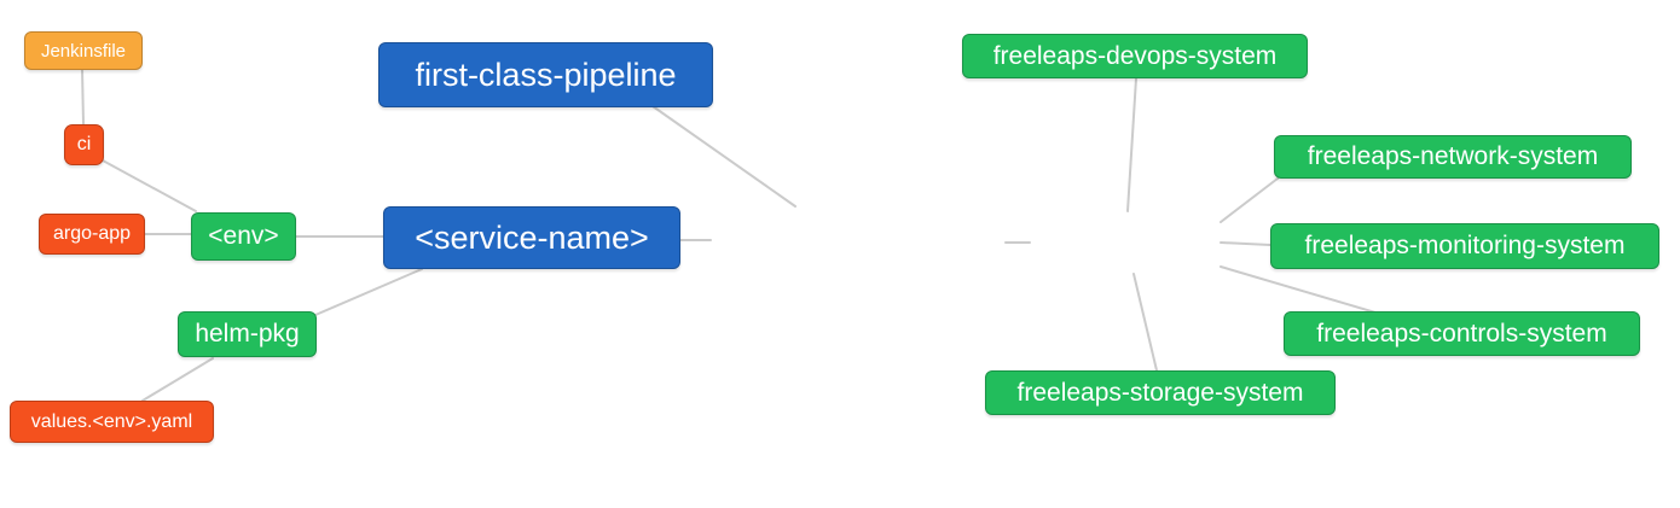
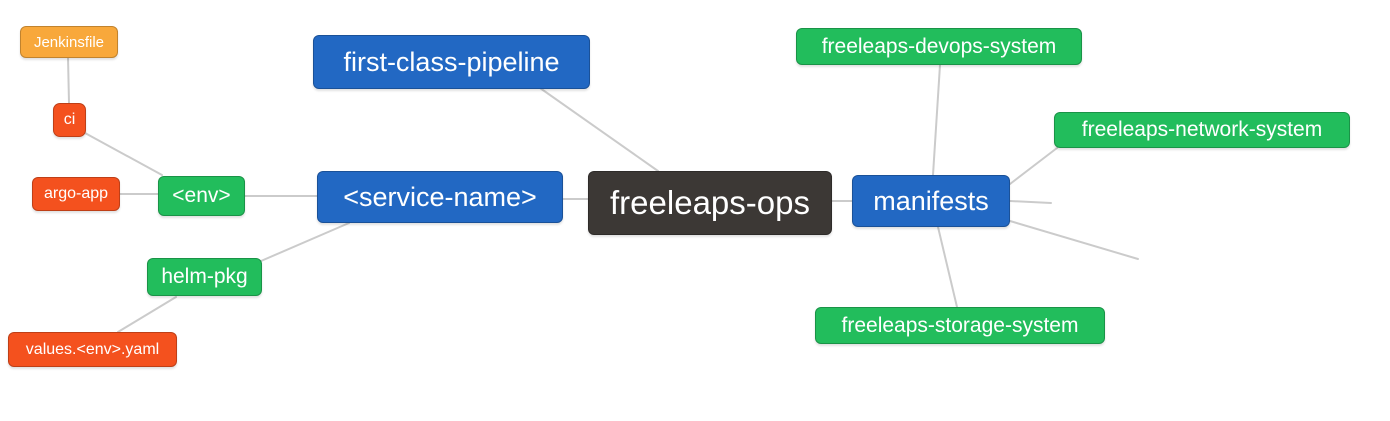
  Jenkinsfile
  ci
  argo-app
  <env>
  helm-pkg
  values.<env>.yaml
  first-class-pipeline
  <service-name>
+ freeleaps-ops
+ manifests
  freeleaps-devops-system
  freeleaps-network-system
- freeleaps-monitoring-system
- freeleaps-controls-system
  freeleaps-storage-system
